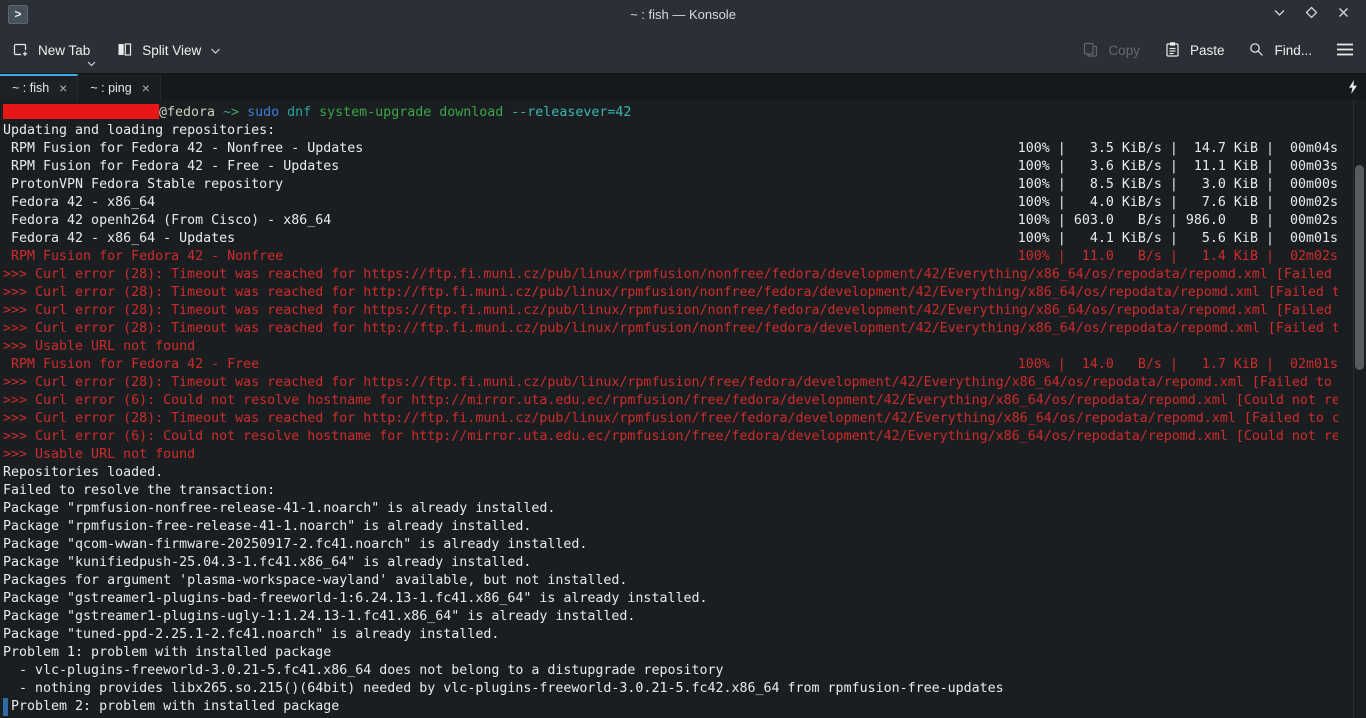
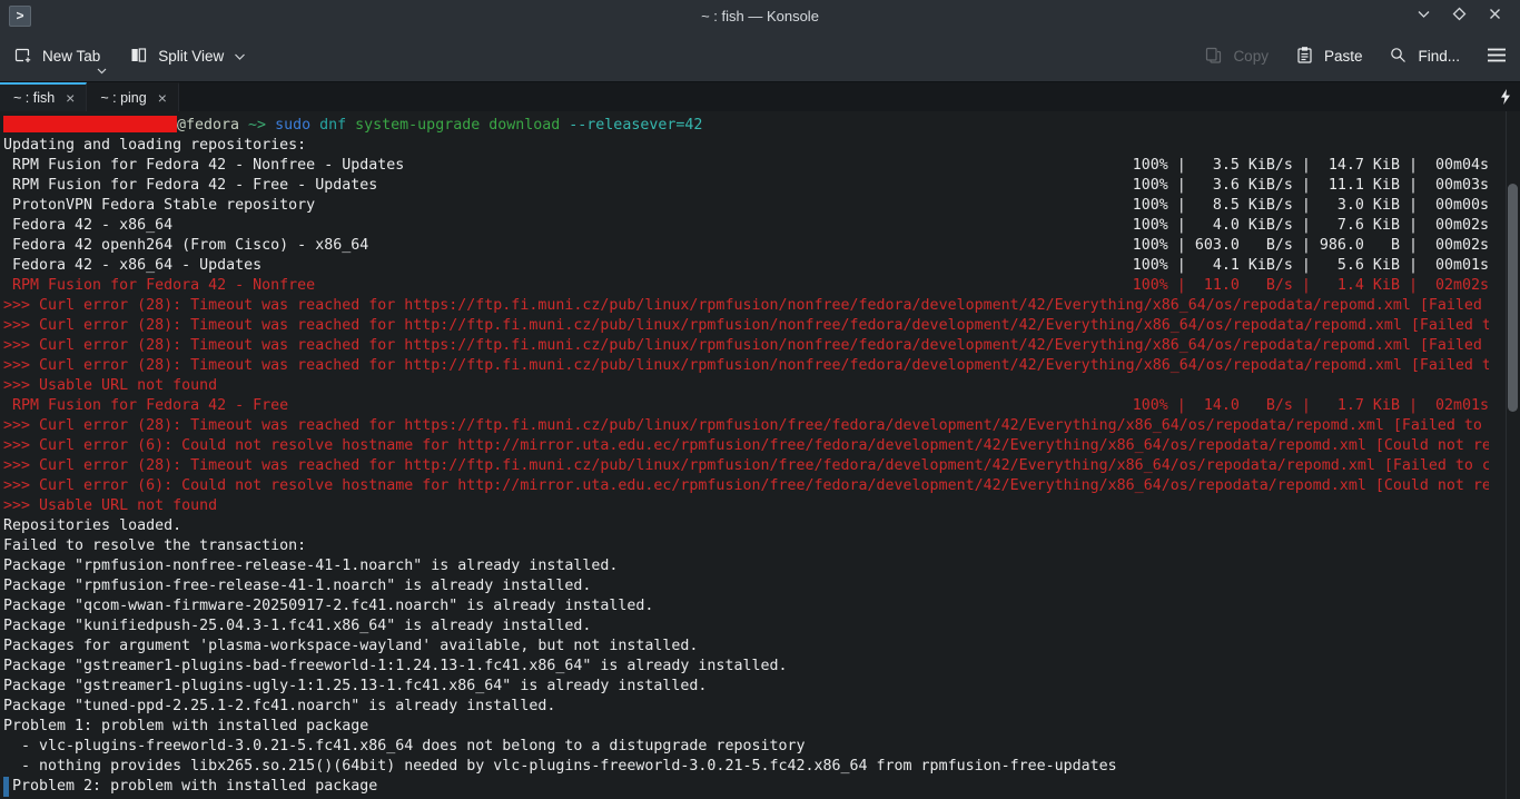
  >
  ~ : fish — Konsole
  New Tab
  Split View
  Copy
  Paste
  Find...
  ~ : fish
  ×
  ~ : ping
  ×
  @fedora ~> sudo dnf system-upgrade download --releasever=42
  Updating and loading repositories:
  RPM Fusion for Fedora 42 - Nonfree - Updates
  100% | 3.5 KiB/s | 14.7 KiB | 00m04s
  RPM Fusion for Fedora 42 - Free - Updates
  100% | 3.6 KiB/s | 11.1 KiB | 00m03s
  ProtonVPN Fedora Stable repository
  100% | 8.5 KiB/s | 3.0 KiB | 00m00s
  Fedora 42 - x86_64
  100% | 4.0 KiB/s | 7.6 KiB | 00m02s
  Fedora 42 openh264 (From Cisco) - x86_64
  100% | 603.0 B/s | 986.0 B | 00m02s
  Fedora 42 - x86_64 - Updates
  100% | 4.1 KiB/s | 5.6 KiB | 00m01s
  RPM Fusion for Fedora 42 - Nonfree
  100% | 11.0 B/s | 1.4 KiB | 02m02s
  >>> Curl error (28): Timeout was reached for https://ftp.fi.muni.cz/pub/linux/rpmfusion/nonfree/fedora/development/42/Everything/x86_64/os/repodata/repomd.xml [Failed
  >>> Curl error (28): Timeout was reached for http://ftp.fi.muni.cz/pub/linux/rpmfusion/nonfree/fedora/development/42/Everything/x86_64/os/repodata/repomd.xml [Failed t
  >>> Curl error (28): Timeout was reached for https://ftp.fi.muni.cz/pub/linux/rpmfusion/nonfree/fedora/development/42/Everything/x86_64/os/repodata/repomd.xml [Failed
  >>> Curl error (28): Timeout was reached for http://ftp.fi.muni.cz/pub/linux/rpmfusion/nonfree/fedora/development/42/Everything/x86_64/os/repodata/repomd.xml [Failed t
  >>> Usable URL not found
  RPM Fusion for Fedora 42 - Free
  100% | 14.0 B/s | 1.7 KiB | 02m01s
  >>> Curl error (28): Timeout was reached for https://ftp.fi.muni.cz/pub/linux/rpmfusion/free/fedora/development/42/Everything/x86_64/os/repodata/repomd.xml [Failed to
  >>> Curl error (6): Could not resolve hostname for http://mirror.uta.edu.ec/rpmfusion/free/fedora/development/42/Everything/x86_64/os/repodata/repomd.xml [Could not re
  >>> Curl error (28): Timeout was reached for http://ftp.fi.muni.cz/pub/linux/rpmfusion/free/fedora/development/42/Everything/x86_64/os/repodata/repomd.xml [Failed to c
  >>> Curl error (6): Could not resolve hostname for http://mirror.uta.edu.ec/rpmfusion/free/fedora/development/42/Everything/x86_64/os/repodata/repomd.xml [Could not re
  >>> Usable URL not found
  Repositories loaded.
  Failed to resolve the transaction:
  Package "rpmfusion-nonfree-release-41-1.noarch" is already installed.
  Package "rpmfusion-free-release-41-1.noarch" is already installed.
  Package "qcom-wwan-firmware-20250917-2.fc41.noarch" is already installed.
  Package "kunifiedpush-25.04.3-1.fc41.x86_64" is already installed.
  Packages for argument 'plasma-workspace-wayland' available, but not installed.
- Package "gstreamer1-plugins-bad-freeworld-1:6.24.13-1.fc41.x86_64" is already installed.
+ Package "gstreamer1-plugins-bad-freeworld-1:1.24.13-1.fc41.x86_64" is already installed.
- Package "gstreamer1-plugins-ugly-1:1.24.13-1.fc41.x86_64" is already installed.
+ Package "gstreamer1-plugins-ugly-1:1.25.13-1.fc41.x86_64" is already installed.
  Package "tuned-ppd-2.25.1-2.fc41.noarch" is already installed.
  Problem 1: problem with installed package
  - vlc-plugins-freeworld-3.0.21-5.fc41.x86_64 does not belong to a distupgrade repository
  - nothing provides libx265.so.215()(64bit) needed by vlc-plugins-freeworld-3.0.21-5.fc42.x86_64 from rpmfusion-free-updates
  Problem 2: problem with installed package
